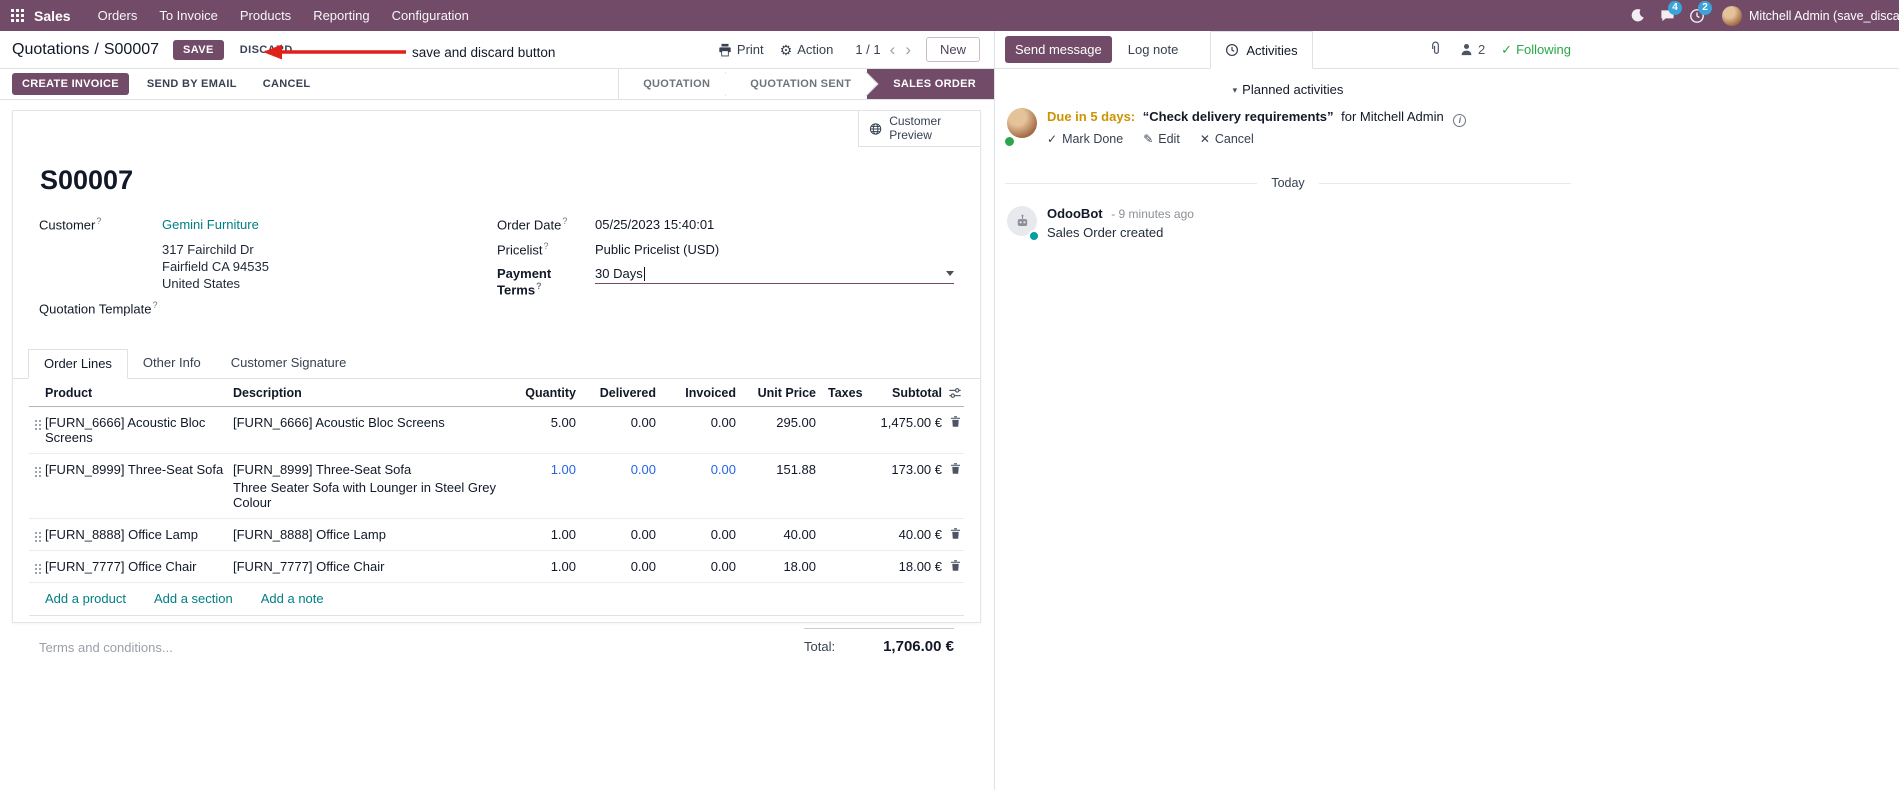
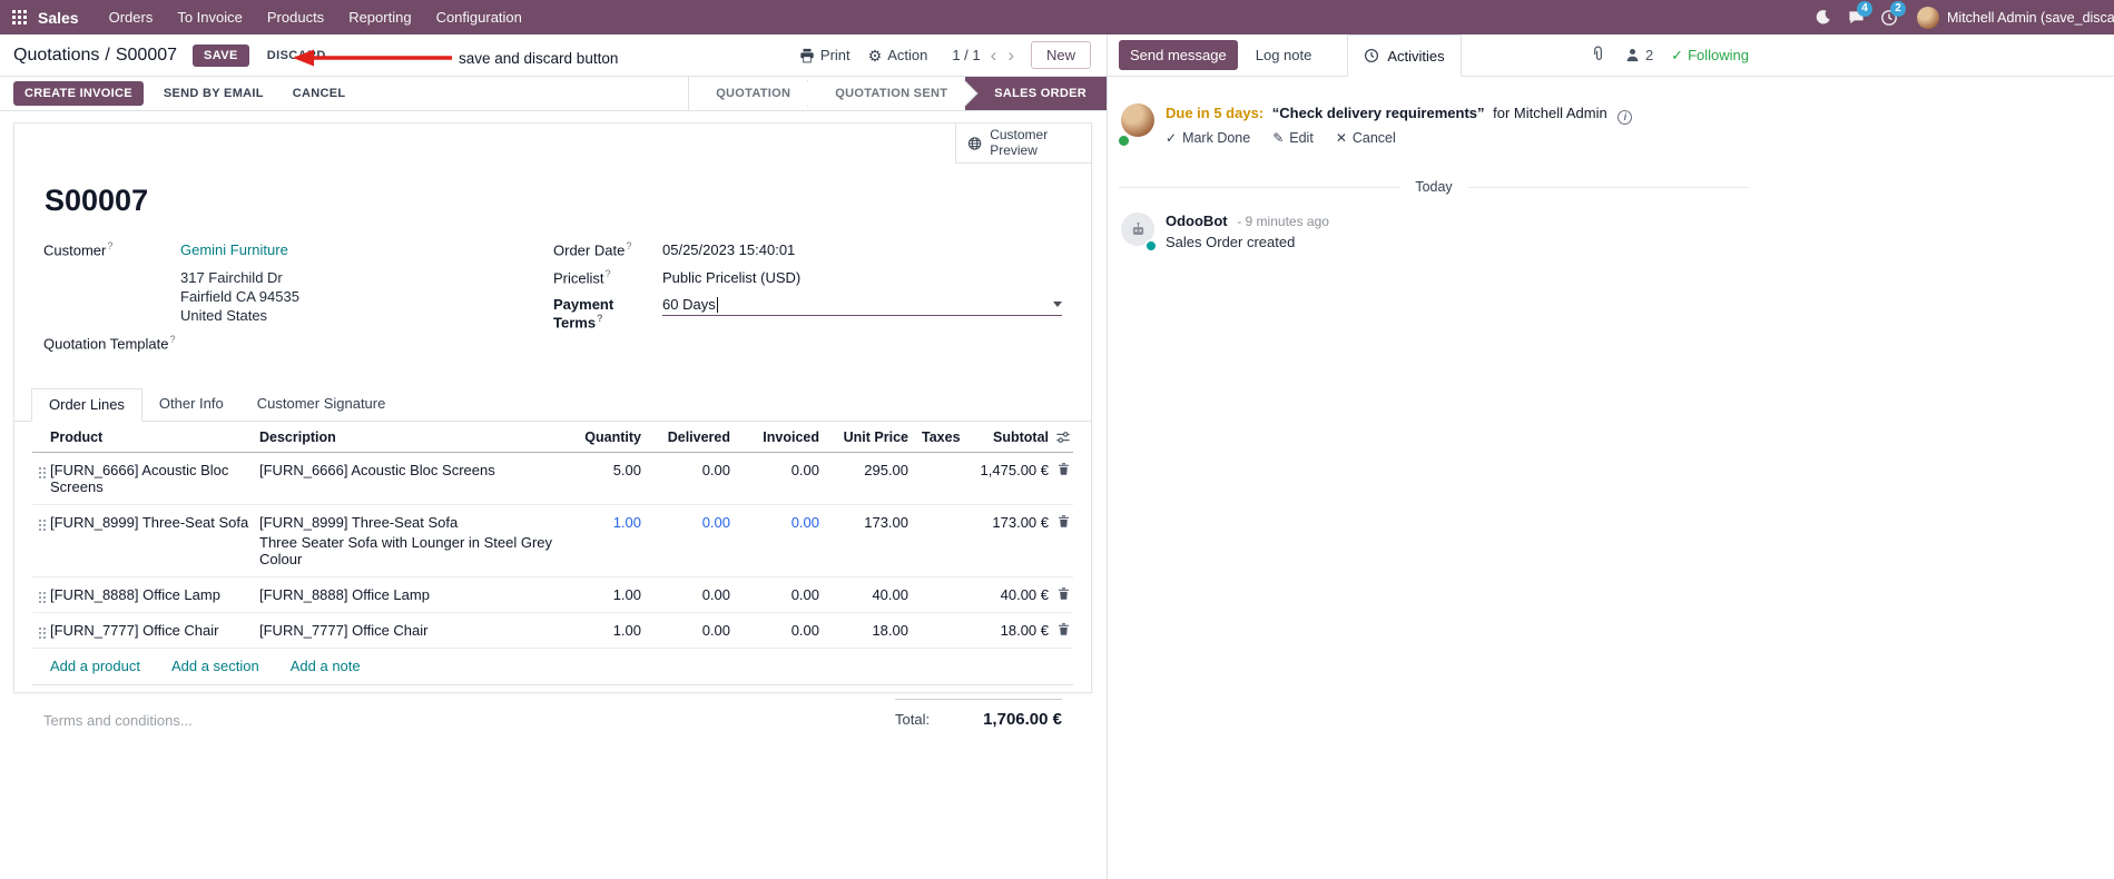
  Sales
  Orders
  To Invoice
  Products
  Reporting
  Configuration
  4
  2
  Mitchell Admin (save_disca
  Quotations
  /
  S00007
  SAVE
  DISCD
  Print
  ⚙
  Action
  1 / 1
  ‹
  ›
  New
  CREATE INVOICE
  SEND BY EMAIL
  CANCEL
  QUOTATION
  QUOTATION SENT
  SALES ORDER
  Customer Preview
  S00007
  Customer?
  Gemini Furniture
  317 Fairchild Dr
  Fairfield CA 94535
  United States
  Quotation Template?
  Order Date?
  05/25/2023 15:40:01
  Pricelist?
  Public Pricelist (USD)
  Payment Terms?
- 30 Days
+ 60 Days
  Order Lines
  Other Info
  Customer Signature
  Product
  Description
  Quantity
  Delivered
  Invoiced
  Unit Price
  Taxes
  Subtotal
  [FURN_6666] Acoustic Bloc Screens
  [FURN_6666] Acoustic Bloc Screens
  5.00
  0.00
  0.00
  295.00
  1,475.00 €
  [FURN_8999] Three-Seat Sofa
  [FURN_8999] Three-Seat Sofa
  Three Seater Sofa with Lounger in Steel Grey Colour
  1.00
  0.00
  0.00
- 151.88
+ 173.00
  173.00 €
  [FURN_8888] Office Lamp
  [FURN_8888] Office Lamp
  1.00
  0.00
  0.00
  40.00
  40.00 €
  [FURN_7777] Office Chair
  [FURN_7777] Office Chair
  1.00
  0.00
  0.00
  18.00
  18.00 €
  Add a product
  Add a section
  Add a note
  Terms and conditions...
  Total:
  1,706.00 €
  Send message
  Log note
  Activities
  2
  ✓
  Following
- ▾ Planned activities
  Due in 5 days: “Check delivery requirements” for Mitchell Admin i
  ✓
  Mark Done
  ✎
  Edit
  ✕
  Cancel
  Today
  OdooBot - 9 minutes ago
  Sales Order created
  save and discard button
